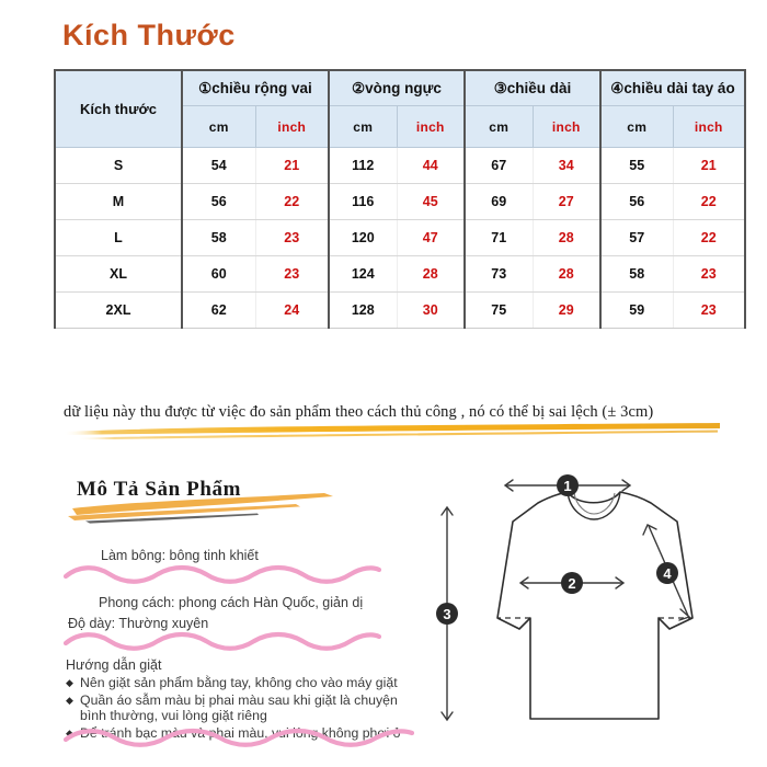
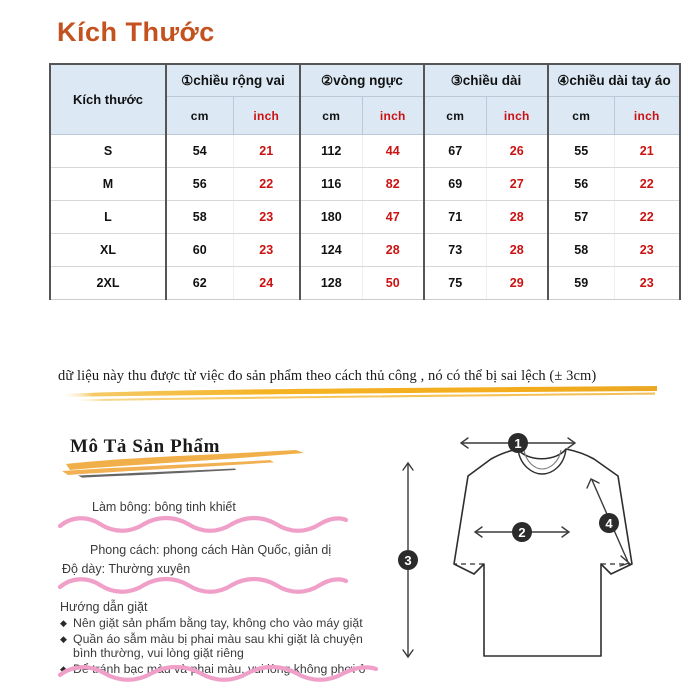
  Kích Thước
  Kích thước	①chiều rộng vai	②vòng ngực	③chiều dài	④chiều dài tay áo
  cm	inch	cm	inch	cm	inch	cm	inch
- S	54	21	112	44	67	34	55	21
+ S	54	21	112	44	67	26	55	21
- M	56	22	116	45	69	27	56	22
+ M	56	22	116	82	69	27	56	22
- L	58	23	120	47	71	28	57	22
+ L	58	23	180	47	71	28	57	22
  XL	60	23	124	28	73	28	58	23
- 2XL	62	24	128	30	75	29	59	23
+ 2XL	62	24	128	50	75	29	59	23
  dữ liệu này thu được từ việc đo sản phẩm theo cách thủ công , nó có thể bị sai lệch (± 3cm)
  Mô Tả Sản Phẩm
  Làm bông: bông tinh khiết
  Phong cách: phong cách Hàn Quốc, giản dị
  Độ dày: Thường xuyên
  Hướng dẫn giặt
  ◆
  Nên giặt sản phẩm bằng tay, không cho vào máy giặt
  ◆
  Quần áo sẫm màu bị phai màu sau khi giặt là chuyện bình thường, vui lòng giặt riêng
  ◆
  1
  2
  3
  4
